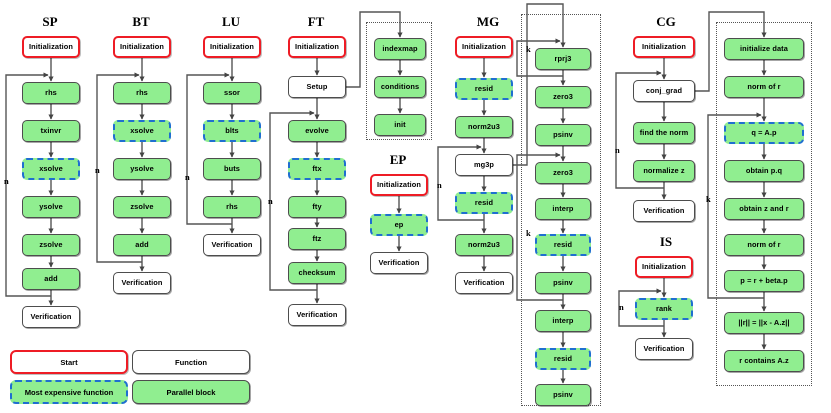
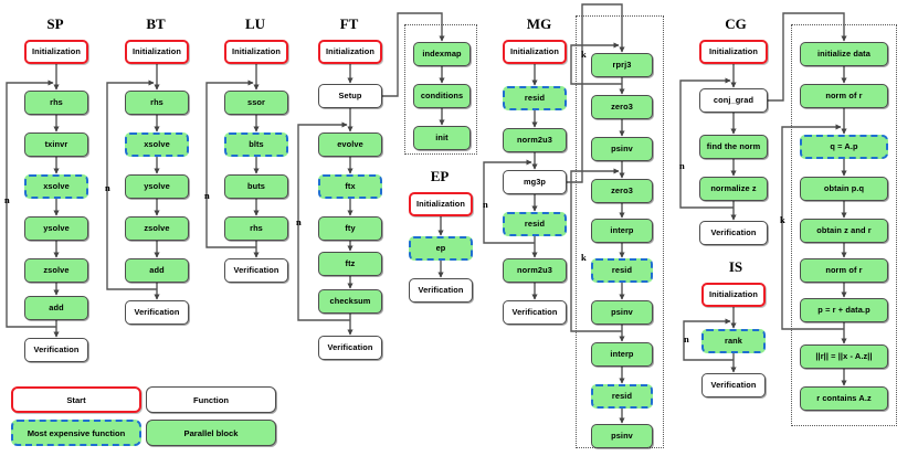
  SP
  Initialization
  rhs
  txinvr
  xsolve
  ysolve
  zsolve
  add
  Verification
  n
  BT
  Initialization
  rhs
  xsolve
  ysolve
  zsolve
  add
  Verification
  n
  LU
  Initialization
  ssor
  blts
  buts
  rhs
  Verification
  n
  FT
  Initialization
  Setup
  evolve
  ftx
  fty
  ftz
  checksum
  Verification
  n
  MG
  Initialization
  resid
  norm2u3
  mg3p
  resid
  norm2u3
  Verification
  n
  CG
  Initialization
  conj_grad
  find the norm
  normalize z
  Verification
  n
  EP
  Initialization
  ep
  Verification
  IS
  Initialization
  rank
  Verification
  n
  indexmap
  conditions
  init
  rprj3
  zero3
  psinv
  zero3
  interp
  resid
  psinv
  interp
  resid
  psinv
  k
  k
  initialize data
  norm of r
  q = A.p
  obtain p.q
  obtain z and r
  norm of r
- p = r + beta.p
+ p = r + data.p
  ||r|| = ||x - A.z||
  r contains A.z
  k
  Start
  Function
  Most expensive function
  Parallel block
